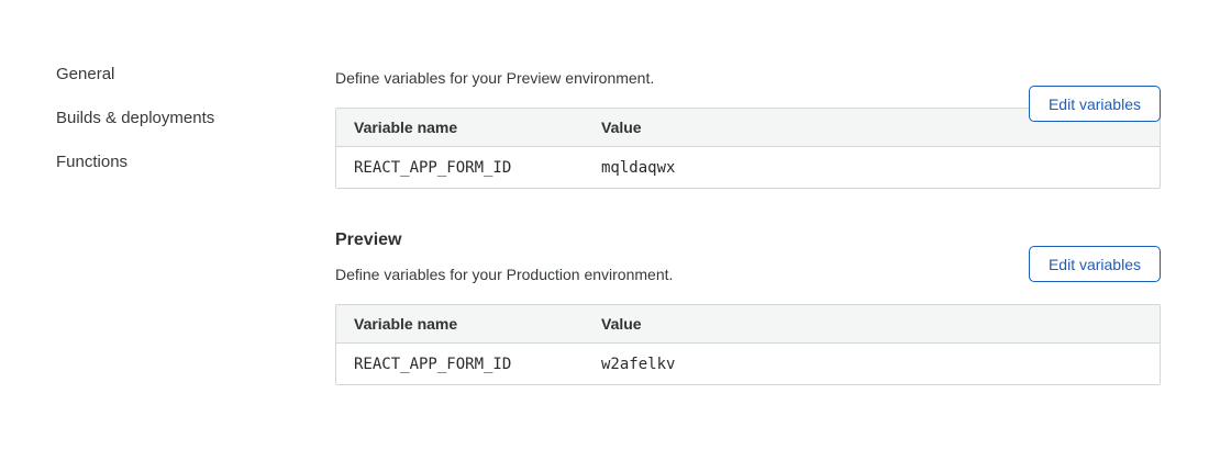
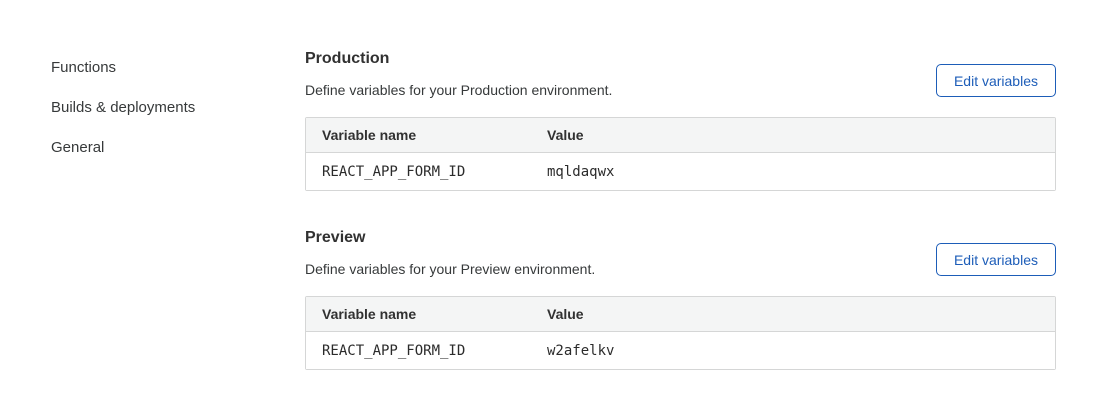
- General
+ Functions
  Builds & deployments
- Functions
+ General
+ Production
- Define variables for your Preview environment.
+ Define variables for your Production environment.
  Edit variables
  Variable name
  Value
  REACT_APP_FORM_ID
  mqldaqwx
  Preview
- Define variables for your Production environment.
+ Define variables for your Preview environment.
  Edit variables
  Variable name
  Value
  REACT_APP_FORM_ID
  w2afelkv
